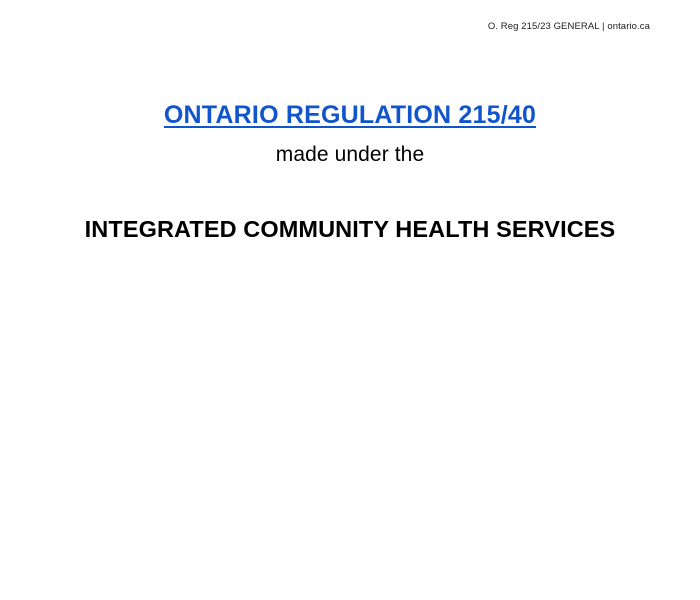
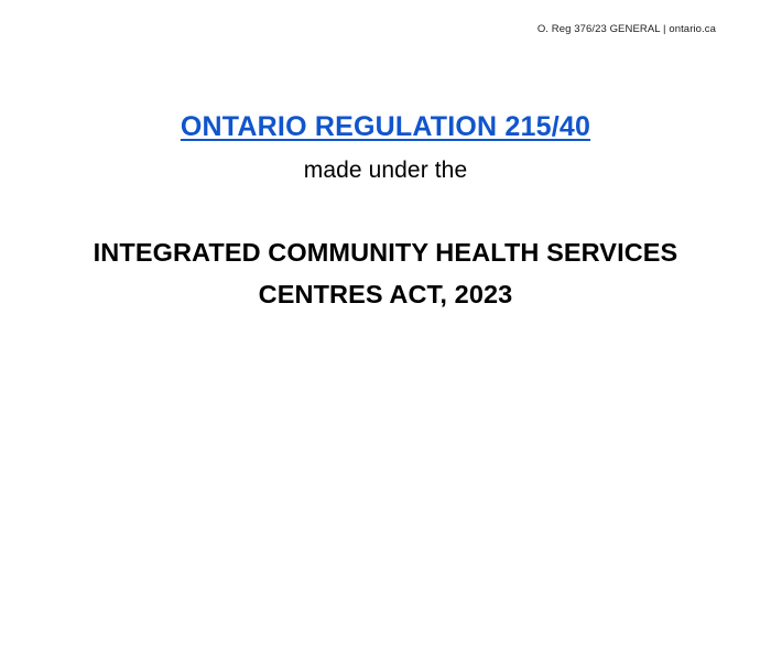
- O. Reg 215/23 GENERAL | ontario.ca
+ O. Reg 376/23 GENERAL | ontario.ca
  ONTARIO REGULATION 215/40
  made under the
  INTEGRATED COMMUNITY HEALTH SERVICES
+ CENTRES ACT, 2023
